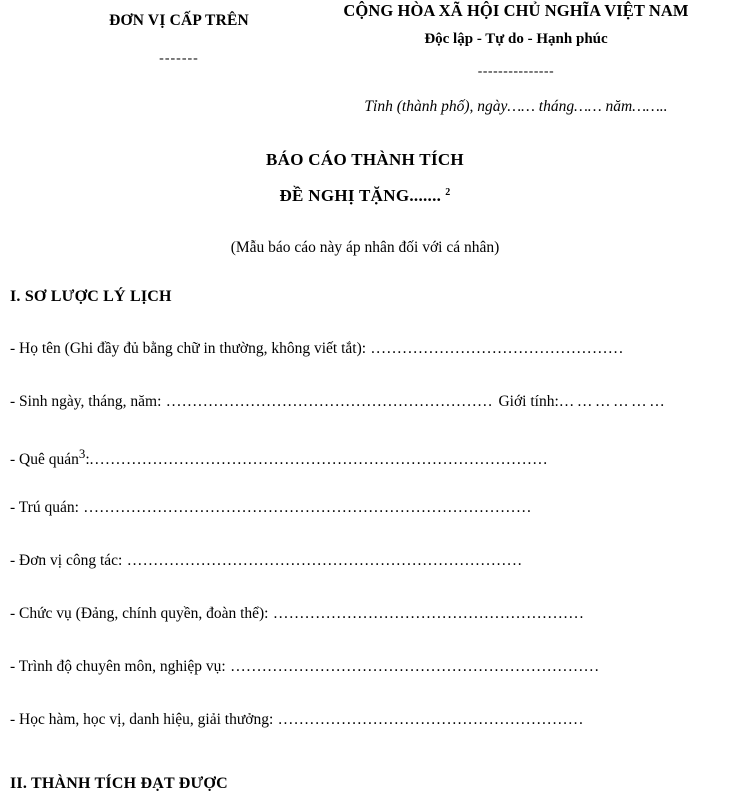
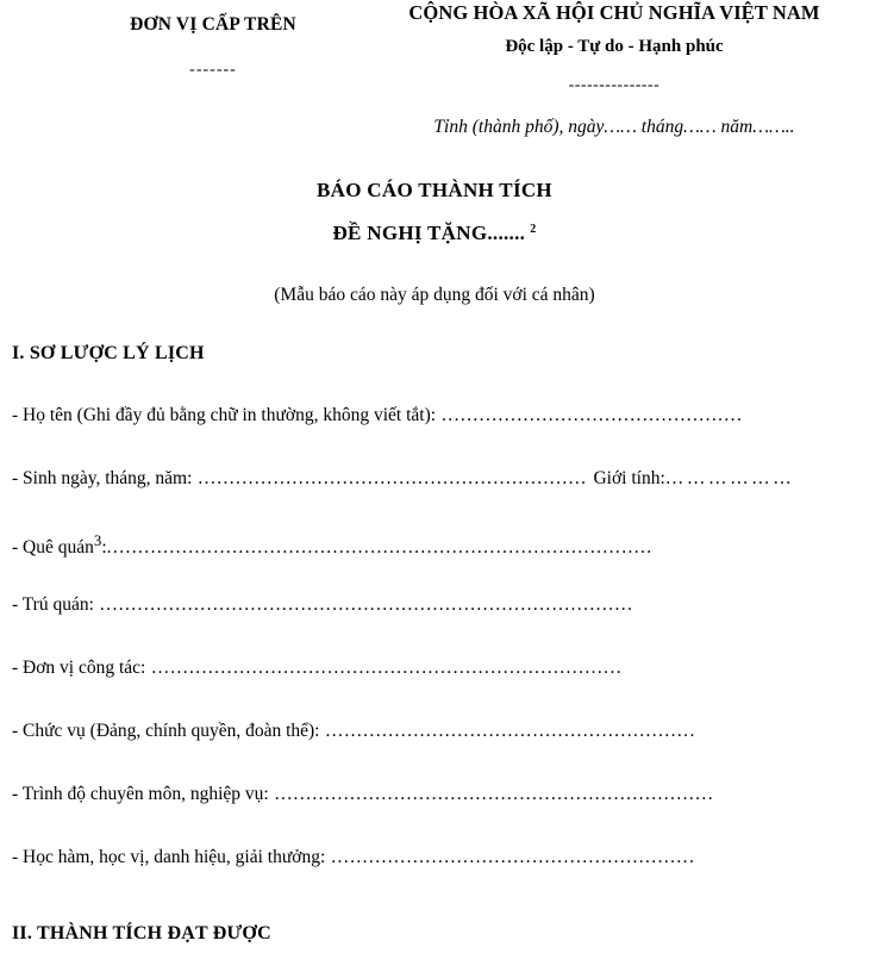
  ĐƠN VỊ CẤP TRÊN
  -------
  CỘNG HÒA XÃ HỘI CHỦ NGHĨA VIỆT NAM
  Độc lập - Tự do - Hạnh phúc
  ---------------
  Tỉnh (thành phố), ngày…… tháng…… năm……..
  BÁO CÁO THÀNH TÍCH
  ĐỀ NGHỊ TẶNG....... 2
- (Mẫu báo cáo này áp nhân đối với cá nhân)
+ (Mẫu báo cáo này áp dụng đối với cá nhân)
  I. SƠ LƯỢC LÝ LỊCH
  - Họ tên (Ghi đầy đủ bằng chữ in thường, không viết tắt): ................................................
  - Sinh ngày, tháng, năm: .............................................................. Giới tính:………………
  - Quê quán3:.......................................................................................
  - Trú quán: .....................................................................................
  - Đơn vị công tác: ...........................................................................
  - Chức vụ (Đảng, chính quyền, đoàn thể): ...........................................................
  - Trình độ chuyên môn, nghiệp vụ: ......................................................................
  - Học hàm, học vị, danh hiệu, giải thưởng: ..........................................................
  II. THÀNH TÍCH ĐẠT ĐƯỢC
